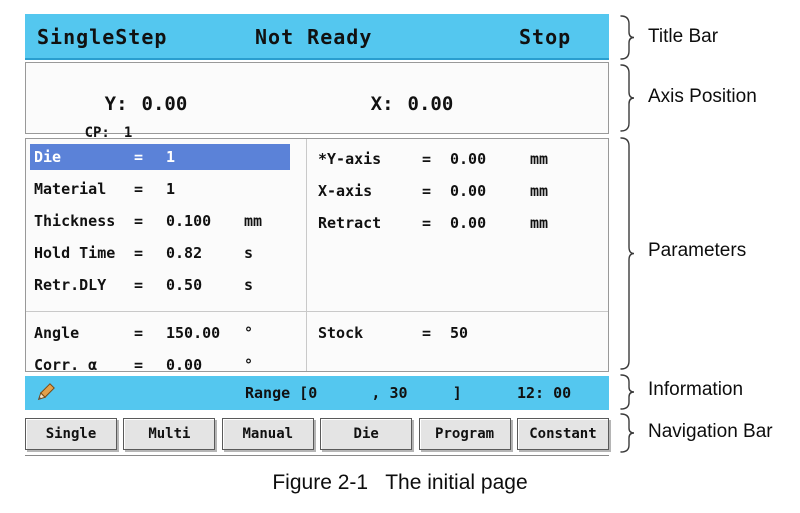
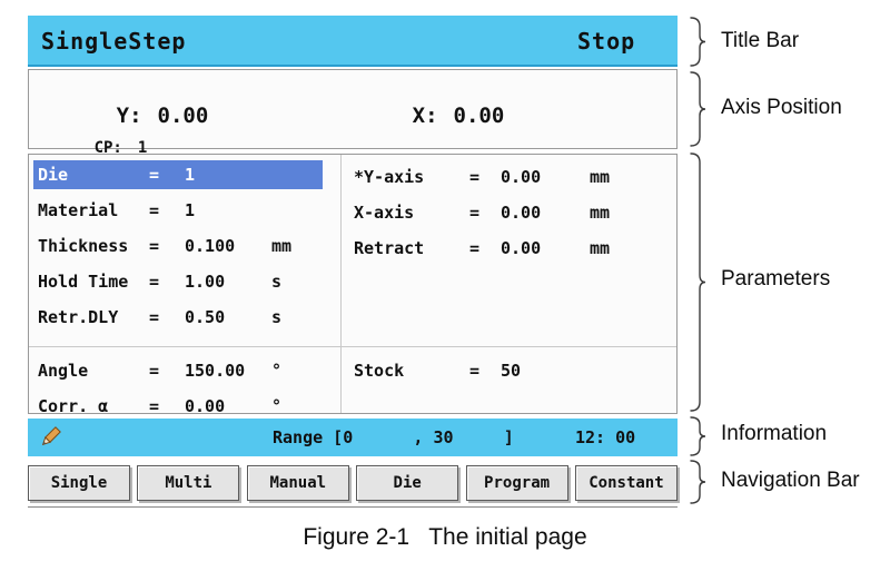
  SingleStep
- Not Ready
  Stop
  Y: 0.00
  X: 0.00
  CP: 1
  Die
  =
  1
  Material
  =
  1
  Thickness
  =
  0.100
  mm
  Hold Time
  =
- 0.82
+ 1.00
  s
  Retr.DLY
  =
  0.50
  s
  Angle
  =
  150.00
  °
  Corr. α
  =
  0.00
  °
  *Y-axis
  =
  0.00
  mm
  X-axis
  =
  0.00
  mm
  Retract
  =
  0.00
  mm
  Stock
  =
  50
  Range [0 , 30 ]
  12: 00
  Single
  Multi
  Manual
  Die
  Program
  Constant
  Title Bar
  Axis Position
  Parameters
  Information
  Navigation Bar
  Figure 2-1 The initial page
